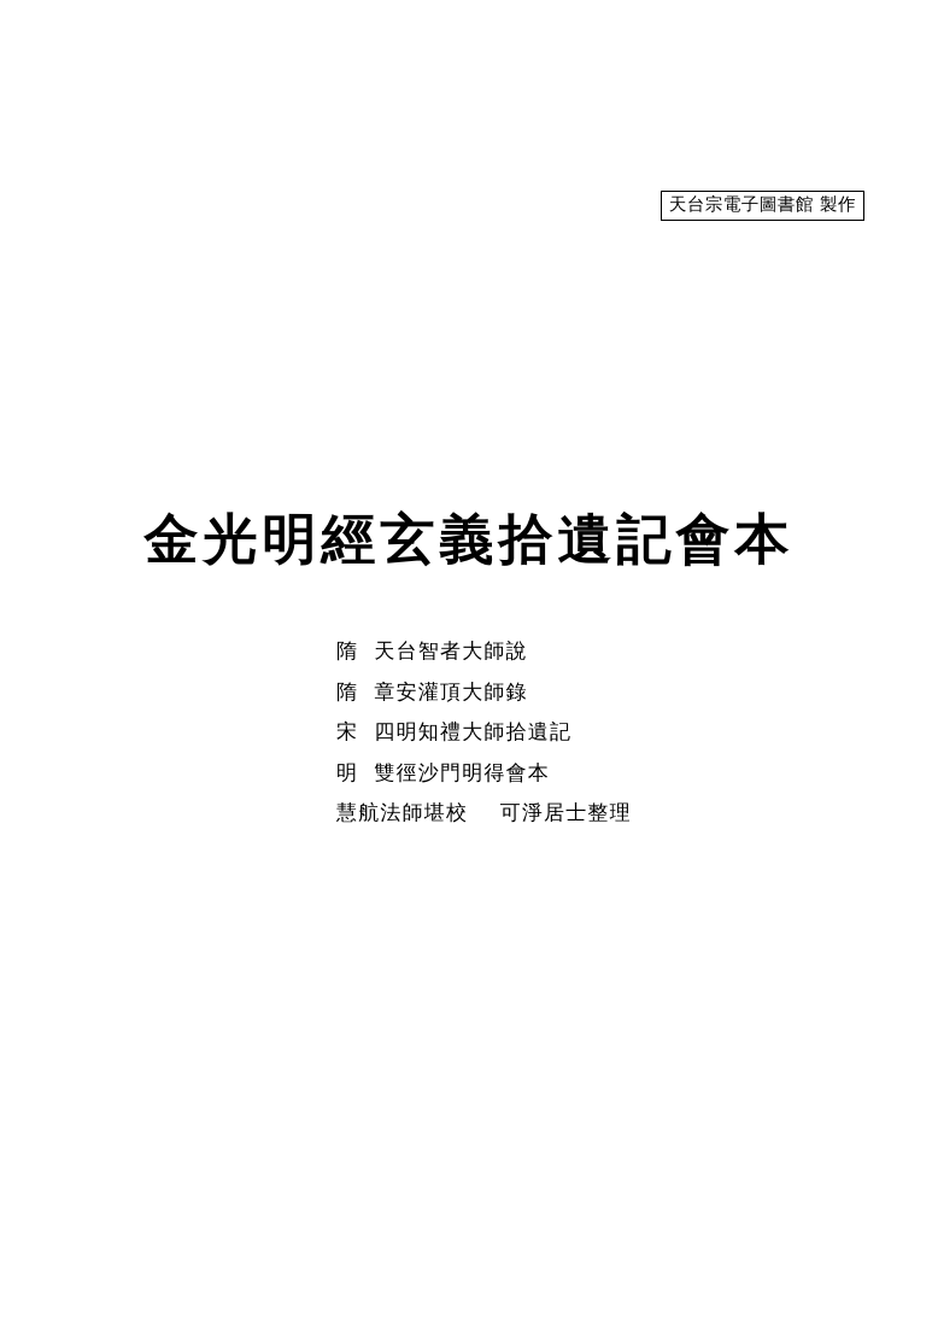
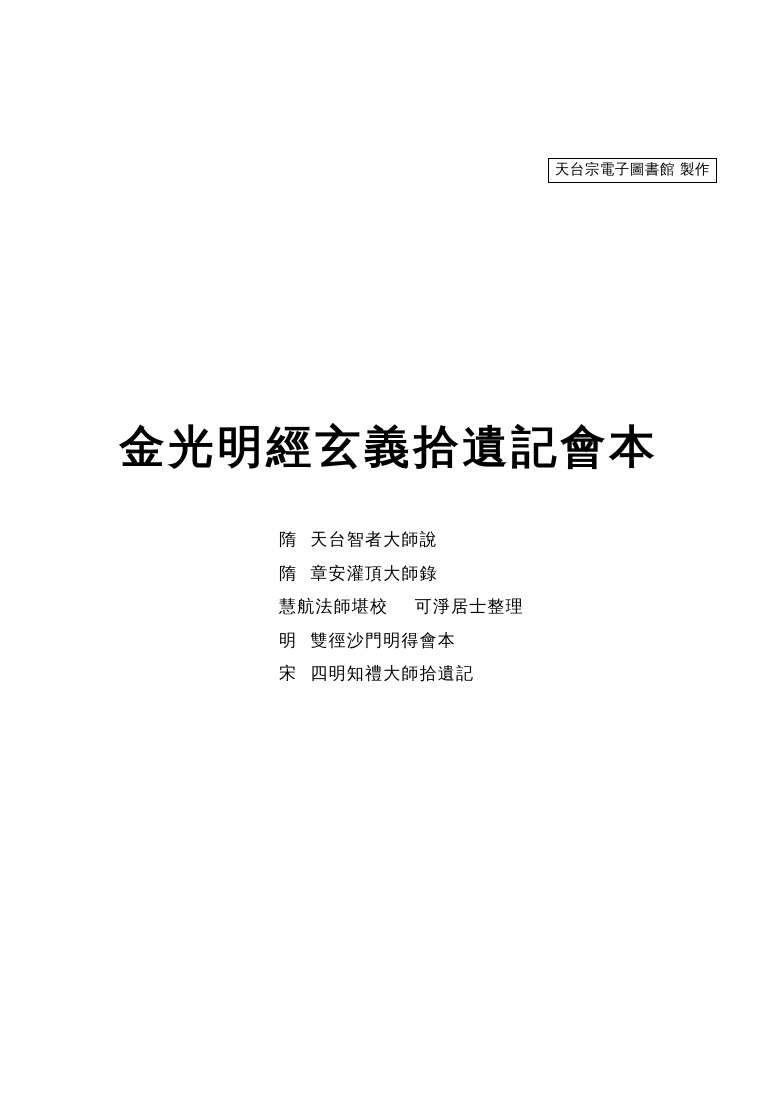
  天台宗電子圖書館 製作
  金光明經玄義拾遺記會本
  隋 天台智者大師說
  隋 章安灌頂大師錄
- 宋 四明知禮大師拾遺記
+ 慧航法師堪校 可淨居士整理
  明 雙徑沙門明得會本
- 慧航法師堪校 可淨居士整理
+ 宋 四明知禮大師拾遺記
